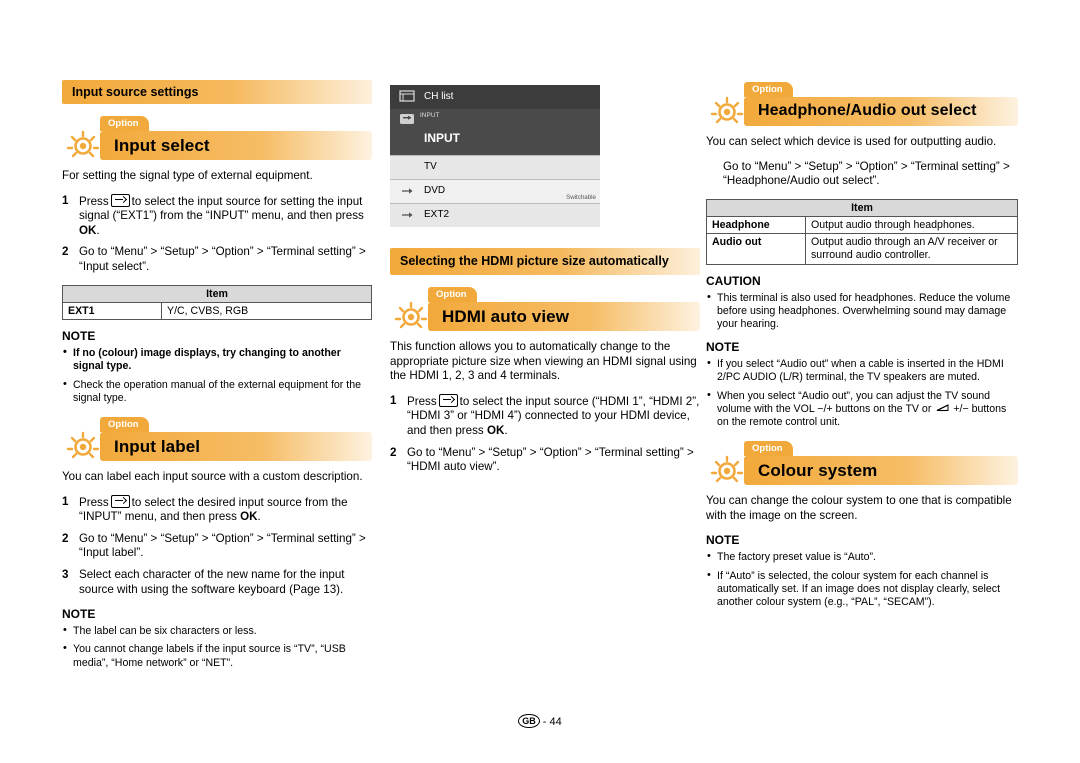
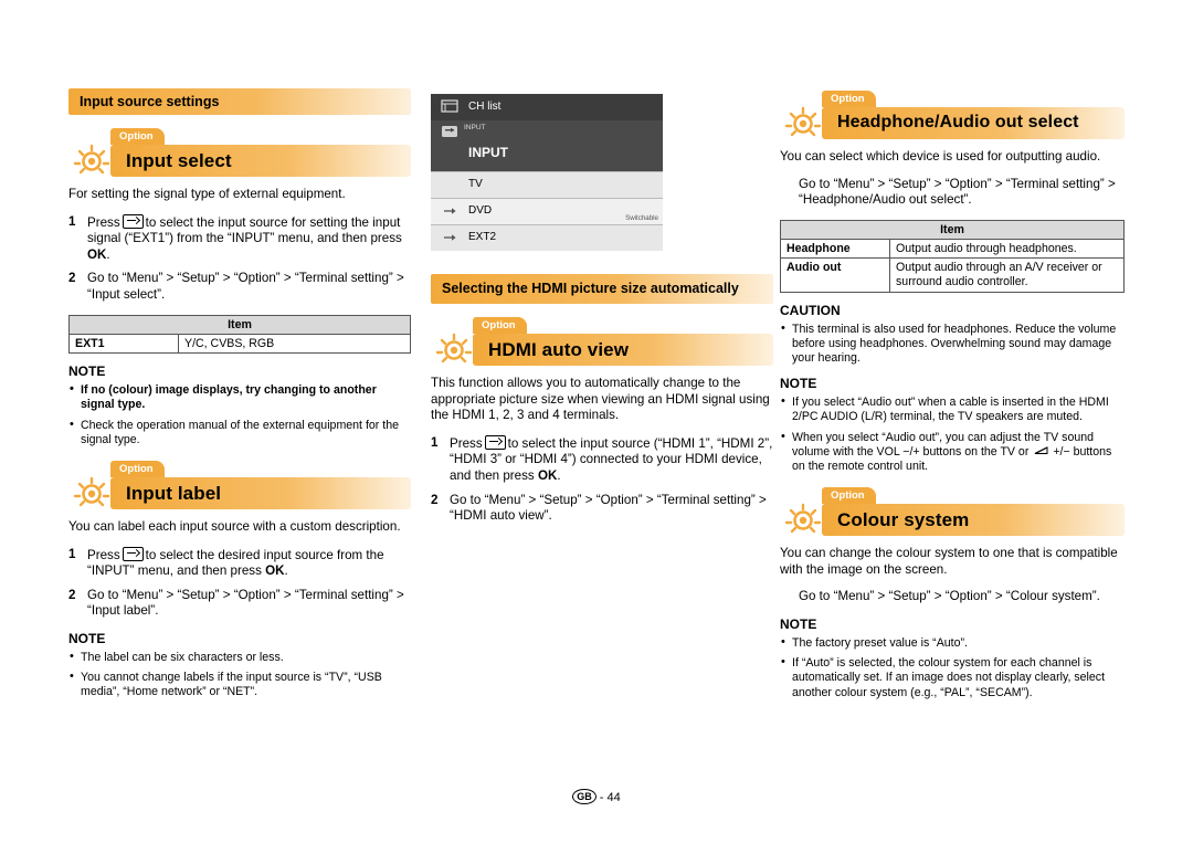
  Input source settings
  Option
  Input select
  For setting the signal type of external equipment.
  1
  Press to select the input source for setting the input signal (“EXT1”) from the “INPUT” menu, and then press OK.
  2
  Go to “Menu” > “Setup” > “Option” > “Terminal setting” > “Input select”.
  Item
  EXT1	Y/C, CVBS, RGB
  NOTE
  If no (colour) image displays, try changing to another signal type.
  Check the operation manual of the external equipment for the signal type.
  Option
  Input label
  You can label each input source with a custom description.
  1
  Press to select the desired input source from the “INPUT” menu, and then press OK.
  2
  Go to “Menu” > “Setup” > “Option” > “Terminal setting” > “Input label”.
- 3
- Select each character of the new name for the input source with using the software keyboard (Page 13).
  NOTE
  The label can be six characters or less.
  You cannot change labels if the input source is “TV”, “USB media”, “Home network” or “NET”.
  CH list
  INPUT
  TV
  DVD
  EXT2
  Selecting the HDMI picture size automatically
  Option
  HDMI auto view
  This function allows you to automatically change to the appropriate picture size when viewing an HDMI signal using the HDMI 1, 2, 3 and 4 terminals.
  1
  Press to select the input source (“HDMI 1”, “HDMI 2”, “HDMI 3” or “HDMI 4”) connected to your HDMI device, and then press OK.
  2
  Go to “Menu” > “Setup” > “Option” > “Terminal setting” > “HDMI auto view”.
  Option
  Headphone/Audio out select
  You can select which device is used for outputting audio.
  Go to “Menu” > “Setup” > “Option” > “Terminal setting” > “Headphone/Audio out select”.
  Item
  Headphone	Output audio through headphones.
  Audio out	Output audio through an A/V receiver or surround audio controller.
  CAUTION
  This terminal is also used for headphones. Reduce the volume before using headphones. Overwhelming sound may damage your hearing.
  NOTE
  If you select “Audio out” when a cable is inserted in the HDMI 2/PC AUDIO (L/R) terminal, the TV speakers are muted.
  When you select “Audio out”, you can adjust the TV sound volume with the VOL −/+ buttons on the TV or +/− buttons on the remote control unit.
  Option
  Colour system
  You can change the colour system to one that is compatible with the image on the screen.
+ Go to “Menu” > “Setup” > “Option” > “Colour system”.
  NOTE
  The factory preset value is “Auto”.
  If “Auto” is selected, the colour system for each channel is automatically set. If an image does not display clearly, select another colour system (e.g., “PAL”, “SECAM”).
  GB - 44
